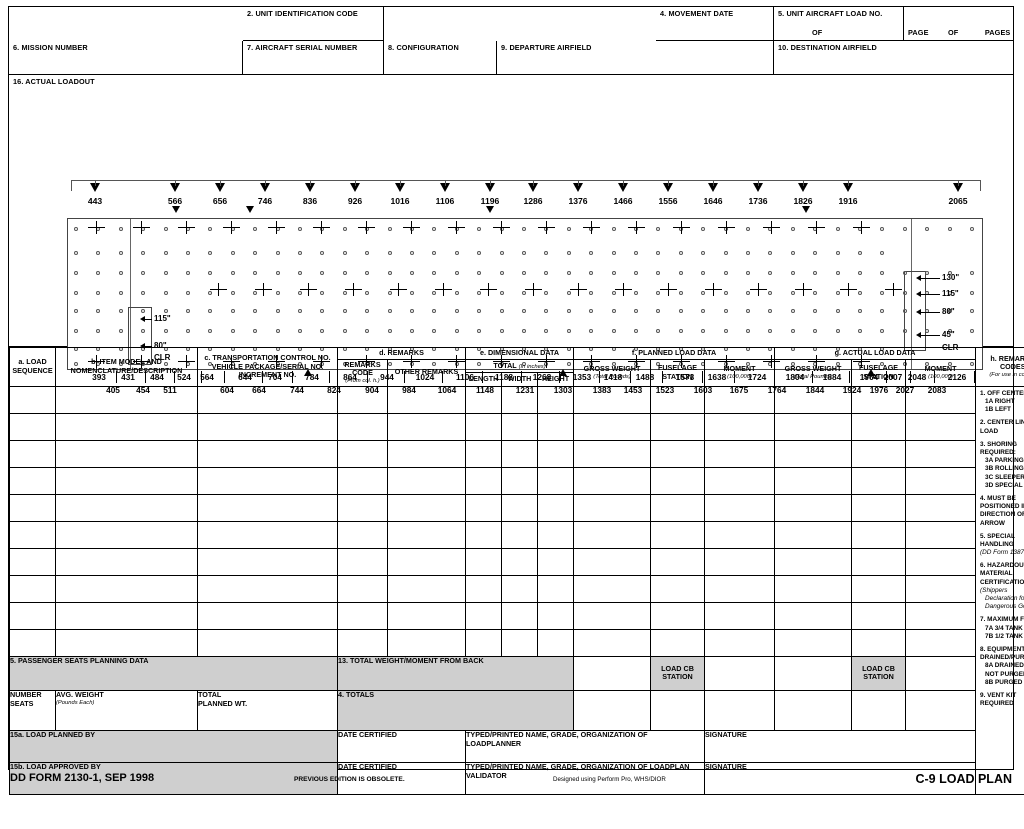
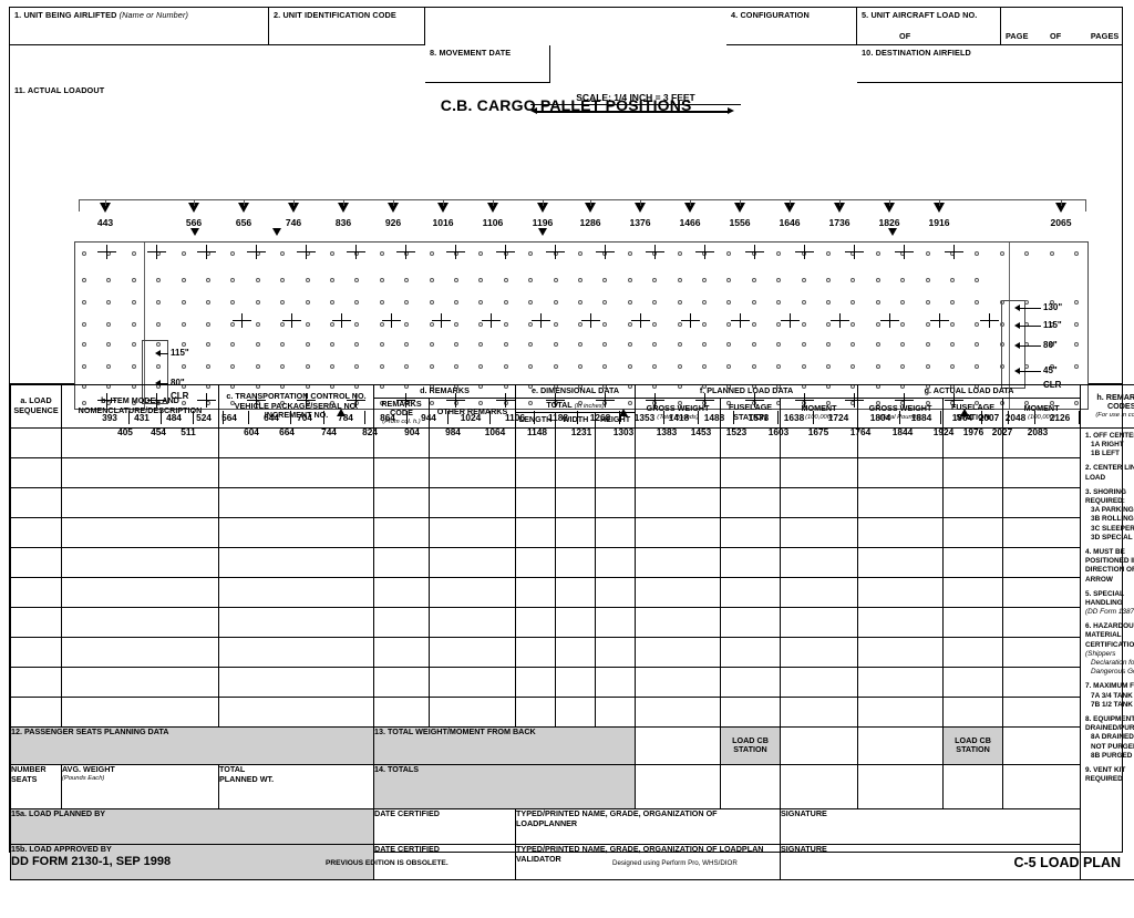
+ 1. UNIT BEING AIRLIFTED (Name or Number)
  2. UNIT IDENTIFICATION CODE
- 4. MOVEMENT DATE
+ 4. CONFIGURATION
  5. UNIT AIRCRAFT LOAD NO.
  OF
  PAGE
  OF
  PAGES
- 6. MISSION NUMBER
- 7. AIRCRAFT SERIAL NUMBER
- 8. CONFIGURATION
+ 8. MOVEMENT DATE
- 9. DEPARTURE AIRFIELD
  10. DESTINATION AIRFIELD
- 16. ACTUAL LOADOUT
+ 11. ACTUAL LOADOUT
+ C.B. CARGO PALLET POSITIONS
+ SCALE: 1/4 INCH = 3 FEET
  443
  566
  656
  746
  836
  926
  1016
  1106
  1196
  1286
  1376
  1466
  1556
  1646
  1736
  1826
  1916
  2065
  115"
  80"
  CLR
  130"
  115"
  80"
  45"
  CLR
  393
  431
  484
  524
  564
  644
  704
  784
  864
  944
  1024
  1106
  1188
  1268
  1353
  1418
  1488
  1573
  1638
  1724
  1804
  1884
  1964
  2007
  2048
  2126
  405
  454
  511
  604
  664
  744
  824
  904
  984
  1064
  1148
  1231
  1303
  1383
  1453
  1523
  1603
  1675
  1764
  1844
  1924
  1976
  2027
  2083
  a. LOAD SEQUENCE	b. ITEM MODEL AND NOMENCLATURE/DESCRIPTION	c. TRANSPORTATION CONTROL NO. VEHICLE PACKAGE/SERIAL NO. INCREMENT NO.	d. REMARKS	e. DIMENSIONAL DATA	f. PLANNED LOAD DATA	g. ACTUAL LOAD DATA	h. REMAR CODES
  LENGTH	WIDTH	HEIGHT
- 5. PASSENGER SEATS PLANNING DATA	13. TOTAL WEIGHT/MOMENT FROM BACK		LOAD CB STATION			LOAD CB STATION
+ 12. PASSENGER SEATS PLANNING DATA	13. TOTAL WEIGHT/MOMENT FROM BACK		LOAD CB STATION			LOAD CB STATION
- NUMBERSEATS	AVG. WEIGHT	TOTALPLANNED WT.	4. TOTALS
+ NUMBERSEATS	AVG. WEIGHT	TOTALPLANNED WT.	14. TOTALS
  15a. LOAD PLANNED BY	DATE CERTIFIED	TYPED/PRINTED NAME, GRADE, ORGANIZATION OF LOADPLANNER	SIGNATURE
  15b. LOAD APPROVED BY	DATE CERTIFIED	TYPED/PRINTED NAME, GRADE, ORGANIZATION OF LOADPLAN VALIDATOR	SIGNATURE
  DD FORM 2130-1, SEP 1998
- C-9 LOAD PLAN
+ C-5 LOAD PLAN
